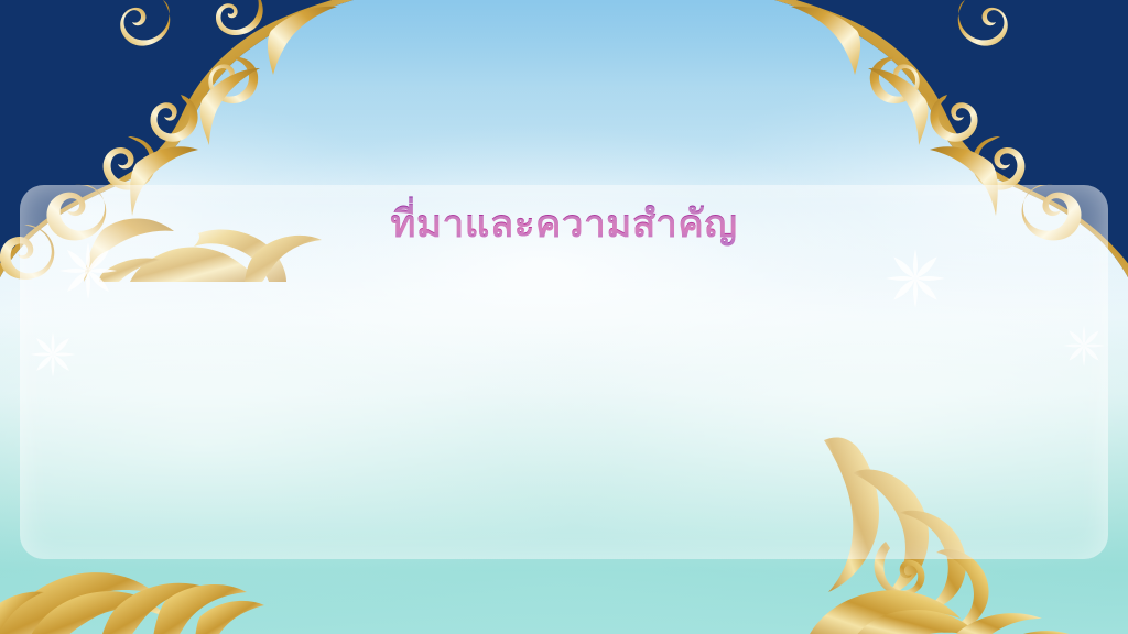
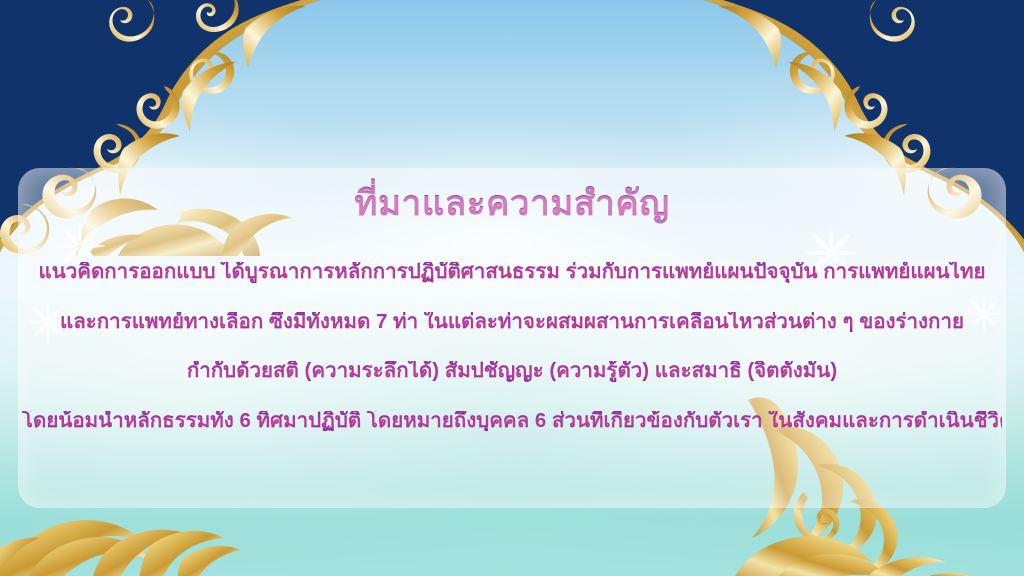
  ที่มาและความสำคัญ
+ แนวคิดการออกแบบ ได้บูรณาการหลักการปฏิบัติศาสนธรรม ร่วมกับการแพทย์แผนปัจจุบัน การแพทย์แผนไทย
+ และการแพทย์ทางเลือก ซึ่งมีทั้งหมด 7 ท่า ในแต่ละท่าจะผสมผสานการเคลื่อนไหวส่วนต่าง ๆ ของร่างกาย
+ กำกับด้วยสติ (ความระลึกได้) สัมปชัญญะ (ความรู้ตัว) และสมาธิ (จิตตั้งมั่น)
+ โดยน้อมนำหลักธรรมทั้ง 6 ทิศมาปฏิบัติ โดยหมายถึงบุคคล 6 ส่วนที่เกี่ยวข้องกับตัวเรา ในสังคมและการดำเนินชีวิต
